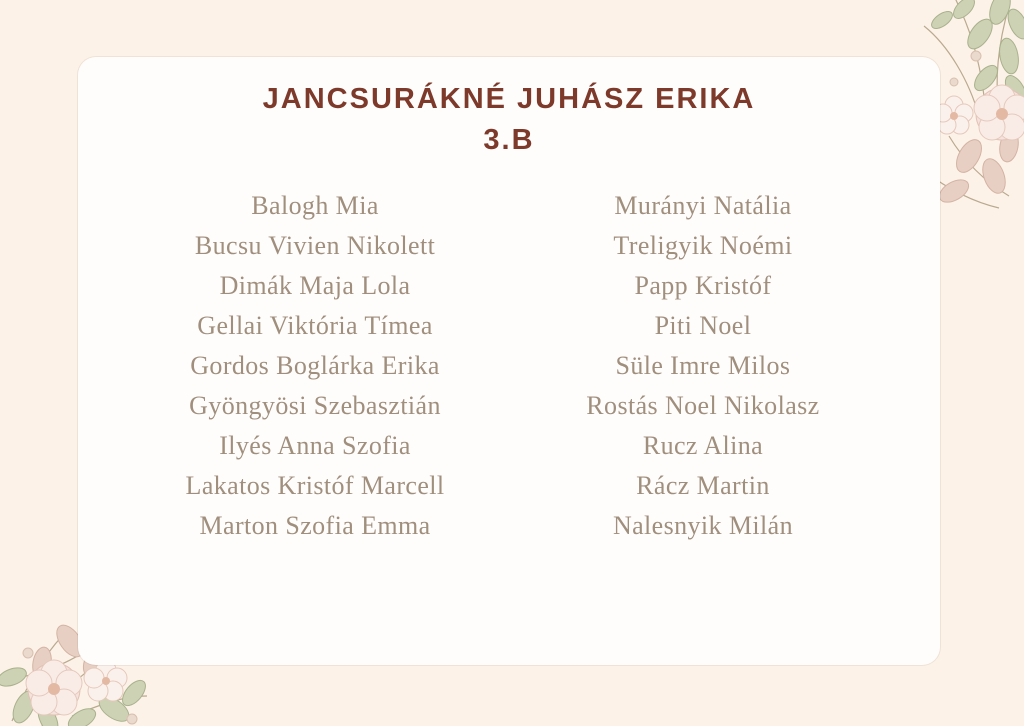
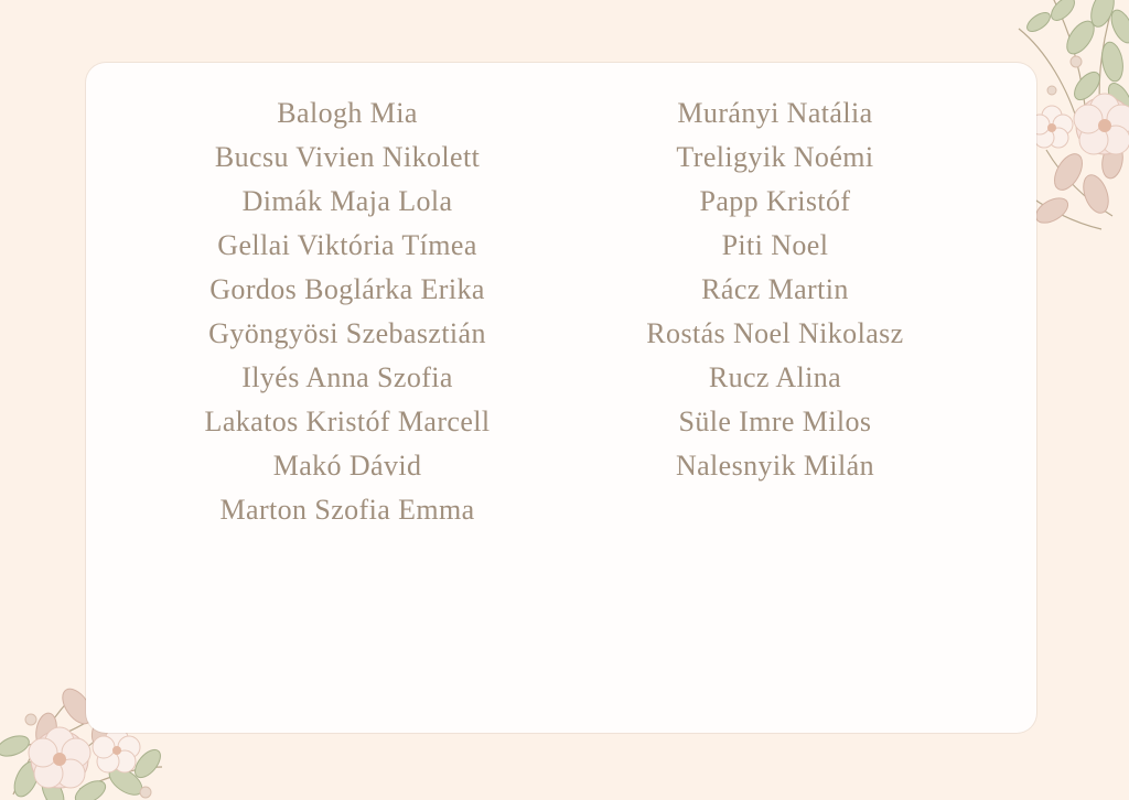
- JANCSURÁKNÉ JUHÁSZ ERIKA
- 3.B
  Balogh Mia
  Bucsu Vivien Nikolett
  Dimák Maja Lola
  Gellai Viktória Tímea
  Gordos Boglárka Erika
  Gyöngyösi Szebasztián
  Ilyés Anna Szofia
  Lakatos Kristóf Marcell
+ Makó Dávid
  Marton Szofia Emma
  Murányi Natália
  Treligyik Noémi
  Papp Kristóf
  Piti Noel
- Süle Imre Milos
+ Rácz Martin
  Rostás Noel Nikolasz
  Rucz Alina
- Rácz Martin
+ Süle Imre Milos
  Nalesnyik Milán
